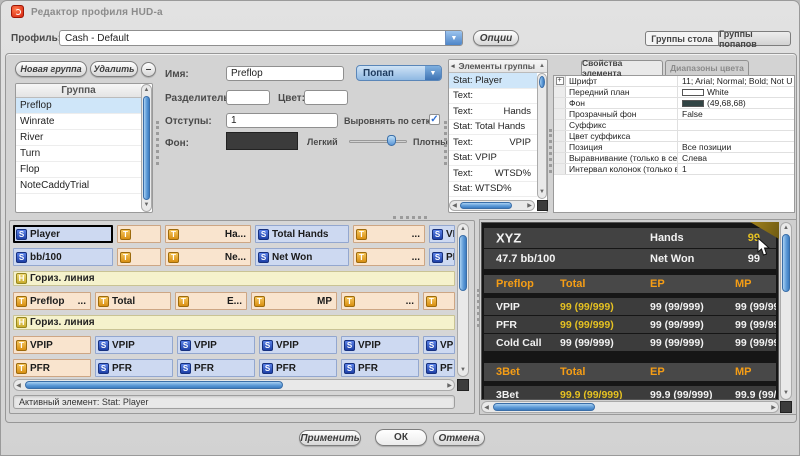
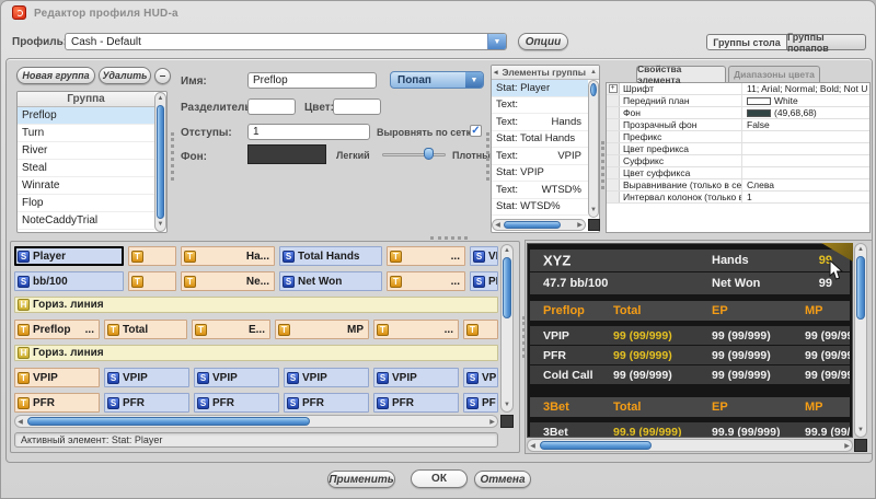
  Редактор профиля HUD-а
  Профиль
  Cash - Default
  Опции
  Группы стола
  Группы попапов
  Новая группа
  Удалить
  –
  Группа
  Preflop
- Winrate
+ Turn
  River
+ Steal
- Turn
+ Winrate
  Flop
  NoteCaddyTrial
  Имя:
  Preflop
  Попап
  Разделител
  Цвет
  Отступы:
  1
  Выровнять по сетк
  ✓
  Фон:
  Легкий
  Плотны
  Элементы группы
  Stat: Player
  Text:
  Text:
  Hands
  Stat: Total Hands
  Text:
  VPIP
  Stat: VPIP
  Text:
  WTSD%
  Stat: WTSD%
  Свойства элемента
  Диапазоны цвета
  Шрифт
  11; Arial; Normal; Bold; Not U
  Передний план
  White
  Фон
  (49,68,68)
  Прозрачный фон
  False
+ Префикс
+ Цвет префикса
  Суффикс
  Цвет суффикса
- Позиция
- Все позиции
  Выравнивание (только в се
  Слева
  Интервал колонок (только в
  1
  S
  Player
  T
  T
  Ha...
  S
  Total Hands
  T
  ...
  S
  S
  bb/100
  T
  T
  Ne...
  S
  Net Won
  T
  ...
  S
  H
  Гориз. линия
  T
  Preflop
  ...
  T
  Total
  T
  E...
  T
  MP
  T
  ...
  T
  H
  Гориз. линия
  T
  VPIP
  S
  VPIP
  S
  VPIP
  S
  VPIP
  S
  VPIP
  S
  VP
  T
  PFR
  S
  PFR
  S
  PFR
  S
  PFR
  S
  PFR
  S
  PF
  Активный элемент: Stat: Player
  XYZ
  Hands
  99
  47.7 bb/100
  Net Won
  99
  Preflop
  Total
  EP
  MP
  VPIP
  99 (99/999)
  99 (99/999)
  99 (99/9
  PFR
  99 (99/999)
  99 (99/999)
  99 (99/9
  Cold Call
  99 (99/999)
  99 (99/999)
  99 (99/9
  3Bet
  Total
  EP
  MP
  3Bet
  99.9 (99/999)
  99.9 (99/999)
  Применить
  ОК
  Отмена
